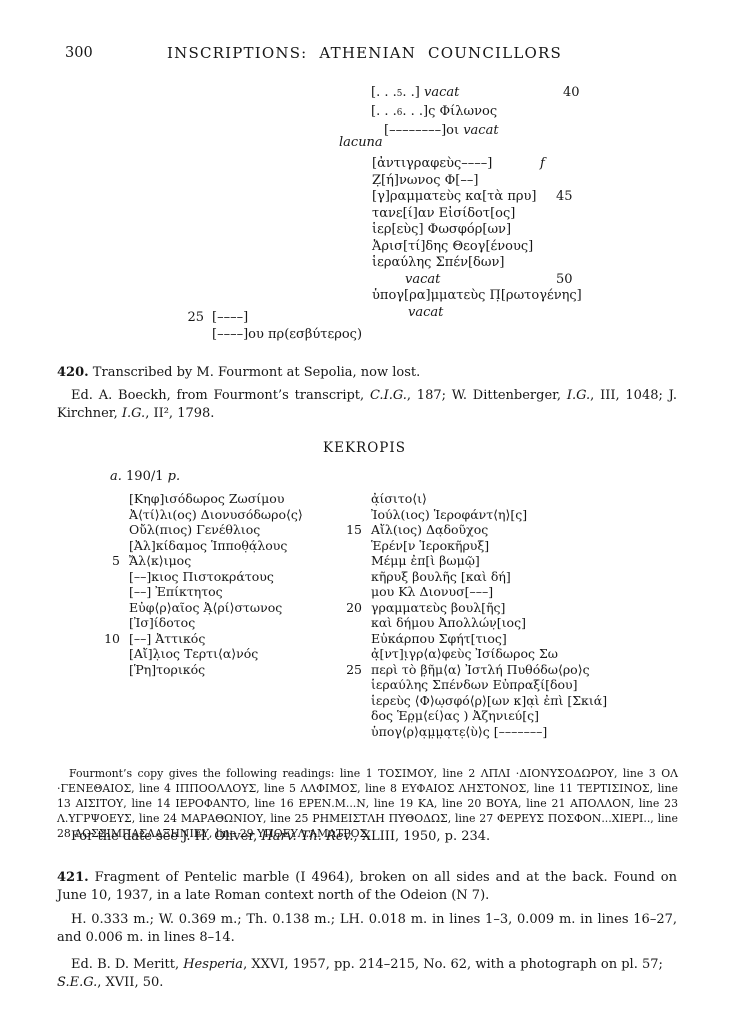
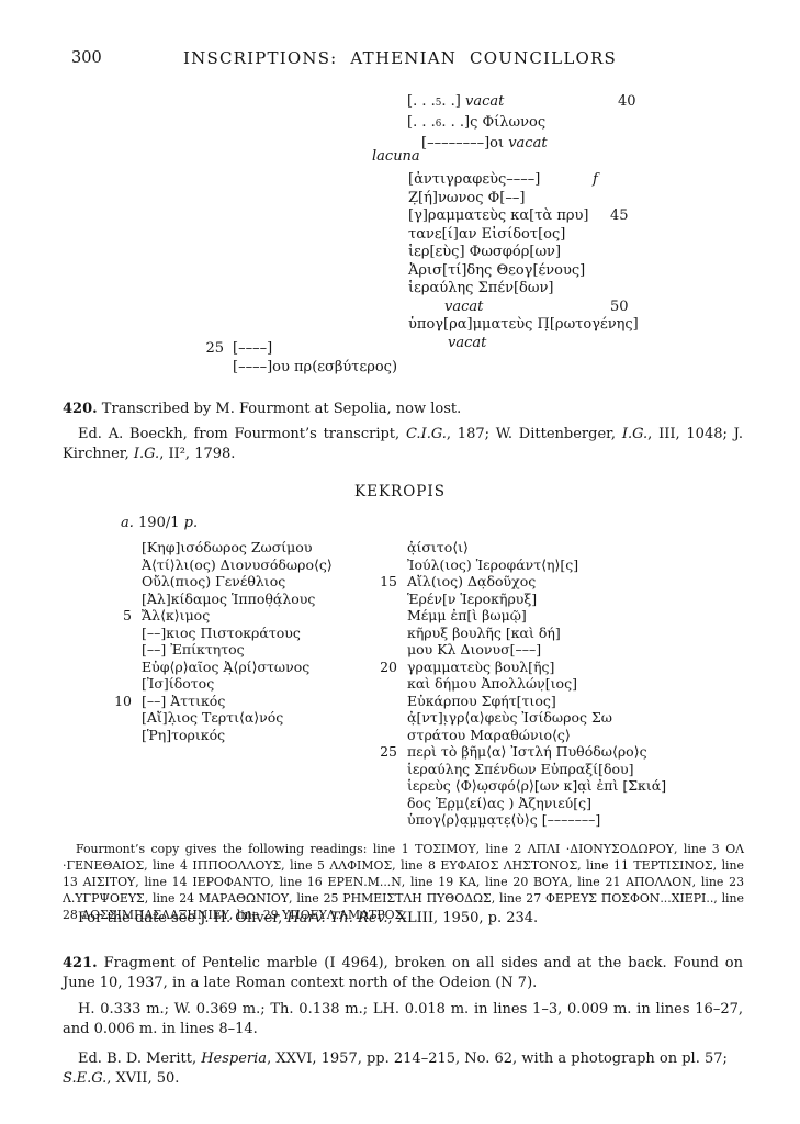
  300
  INSCRIPTIONS: ATHENIAN COUNCILLORS
  [. . .5. .] vacat
  40
  [. . .6. . .]ς Φίλωνος
  [––––––––]οι vacat
  lacuna
  [ἀντιγραφεὺς––––]
  f
  Ζ̣[ή]νωνος Φ[––]
  [γ]ραμματεὺς κα[τὰ πρυ]
  45
  τανε[ί]αν Εἰσίδοτ[ος]
  ἱερ[εὺς] Φωσφόρ[ων]
  Ἀρισ[τί]δης Θεογ[ένους]
  ἱεραύλης Σπέν[δων]
  vacat
  50
  ὑπογ[ρα]μματεὺς Π̣[ρωτογένης]
  vacat
  25
  [––––]
  [––––]ου πρ(εσβύτερος)
  420. Transcribed by M. Fourmont at Sepolia, now lost.
  Ed. A. Boeckh, from Fourmont’s transcript, C.I.G., 187; W. Dittenberger, I.G., III, 1048; J. Kirchner, I.G., II², 1798.
  KEKROPIS
  a. 190/1 p.
  [Κηφ]ισόδωρος Ζωσίμου
  Ἀ⟨τί⟩λι(ος) Διονυσόδωρο⟨ς⟩
  Οὔλ(πιος) Γενέθλιος
  [Ἀλ]κίδαμος Ἱπποθ̣ά̣λους
  5
  Ἄλ⟨κ⟩ιμος
  [––]κιος Πιστοκράτους
  [––] Ἐπίκτητος
  Εὐφ⟨ρ⟩αῖος Ἀ̣⟨ρί⟩στωνος
  [Ἰσ]ίδοτος
  10
  [––] Ἀττικός
  [Αἴ]λ̣ιος Τερτι⟨α⟩νός
  [Ῥη]τορικός
  ἀ̣ίσιτο⟨ι⟩
  Ἰούλ(ιος) Ἱεροφάντ⟨η⟩[ς]
  15
  Αἴλ(ιος) Δα̣δοῦχος
  Ἑρέν[ν Ἱεροκῆρυξ]
  Μέμμ ἐπ[ὶ βωμῷ]
  κῆρυξ βουλῆς [καὶ δή]
  μου Κλ Διονυσ[–––]
  20
  γραμματεὺς βουλ[ῆς]
  καὶ δήμου Ἀπολλών̣[ιος]
  Εὐκάρπου Σφήτ[τιος]
  ἀ̣[ντ]ι̣γρ⟨α⟩φεὺς Ἰσίδωρος Σω
+ στράτου Μαραθώνιο⟨ς⟩
  25
  περὶ τὸ β̣ῆμ⟨α⟩ Ἰστλή Πυθόδω⟨ρο⟩ς
  ἱεραύλης Σπένδων Εὐπραξί[δου]
  ἱερεὺς ⟨Φ⟩ω̣σφό⟨ρ⟩[ων κ]α̣ὶ ἐπὶ [Σκιά]
  δος Ἑρ̣μ⟨εί⟩ας ) Ἀζηνιεύ[ς]
  ὑπογ⟨ρ⟩α̣μ̣μ̣α̣τε̣⟨ὺ⟩ς [–––––––]
  Fourmont’s copy gives the following readings: line 1 ΤΟΣΙΜΟΥ, line 2 ΛΠΛΙ ·ΔΙΟΝΥΣΟΔΩΡΟΥ, line 3 ΟΛ ·ΓΕΝΕΘΑΙΟΣ, line 4 ΙΠΠΟΟΛΛΟΥΣ, line 5 ΛΛΦΙΜΟΣ, line 8 ΕΥΦΑΙΟΣ ΛΗΣΤΟΝΟΣ, line 11 ΤΕΡΤΙΣΙΝΟΣ, line 13 ΑΙΣΙΤΟΥ, line 14 ΙΕΡΟΦΑΝΤΟ, line 16 ΕΡΕΝ.Μ...Ν, line 19 ΚΑ, line 20 ΒΟΥΑ, line 21 ΑΠΟΛΛΟΝ, line 23 Λ.ΥΓΡΨΟΕΥΣ, line 24 ΜΑΡΑΘΩΝΙΟΥ, line 25 ΡΗΜΕΙΣΤΛΗ ΠΥΘΟΔΩΣ, line 27 ΦΕΡΕΥΣ ΠΟΣΦΟΝ...ΧΙΕΡΙ.., line 28 ΔΟΣΣΙΜΠΑΣΛΑΞΗΝΙΕΥ, line 29 ΥΠΟΕΥΛ.ΛΜΛΤΡΟΣ.
  For the date see J. H. Oliver, Harv. Th. Rev., XLIII, 1950, p. 234.
  421. Fragment of Pentelic marble (I 4964), broken on all sides and at the back. Found on June 10, 1937, in a late Roman context north of the Odeion (N 7).
  H. 0.333 m.; W. 0.369 m.; Th. 0.138 m.; LH. 0.018 m. in lines 1–3, 0.009 m. in lines 16–27, and 0.006 m. in lines 8–14.
  Ed. B. D. Meritt, Hesperia, XXVI, 1957, pp. 214–215, No. 62, with a photograph on pl. 57; S.E.G., XVII, 50.
